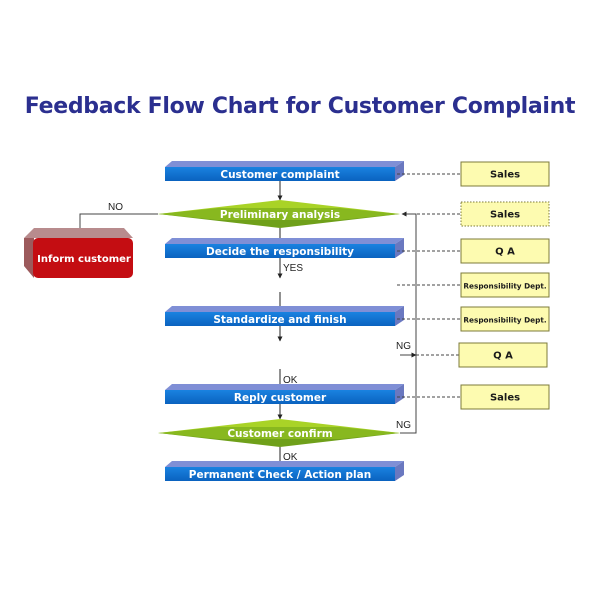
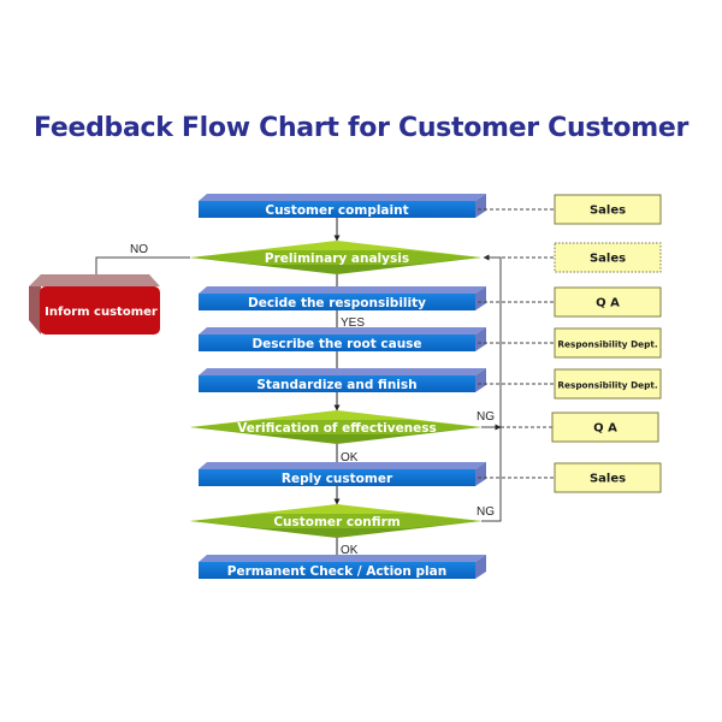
- Feedback Flow Chart for Customer Complaint
+ Feedback Flow Chart for Customer Customer
  Customer complaint
  Preliminary analysis
  Decide the responsibility
+ Describe the root cause
  Standardize and finish
+ Verification of effectiveness
  Reply customer
  Customer confirm
  Permanent Check / Action plan
  Inform customer
  Sales
  Sales
  Q A
  Responsibility Dept.
  Responsibility Dept.
  Q A
  Sales
  NO
  YES
  NG
  OK
  NG
  OK
